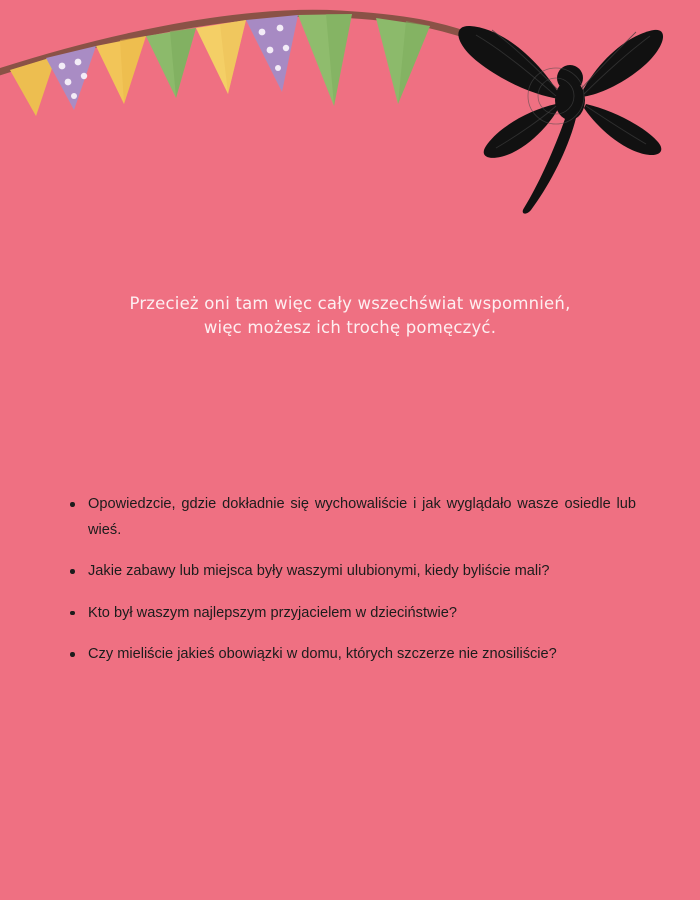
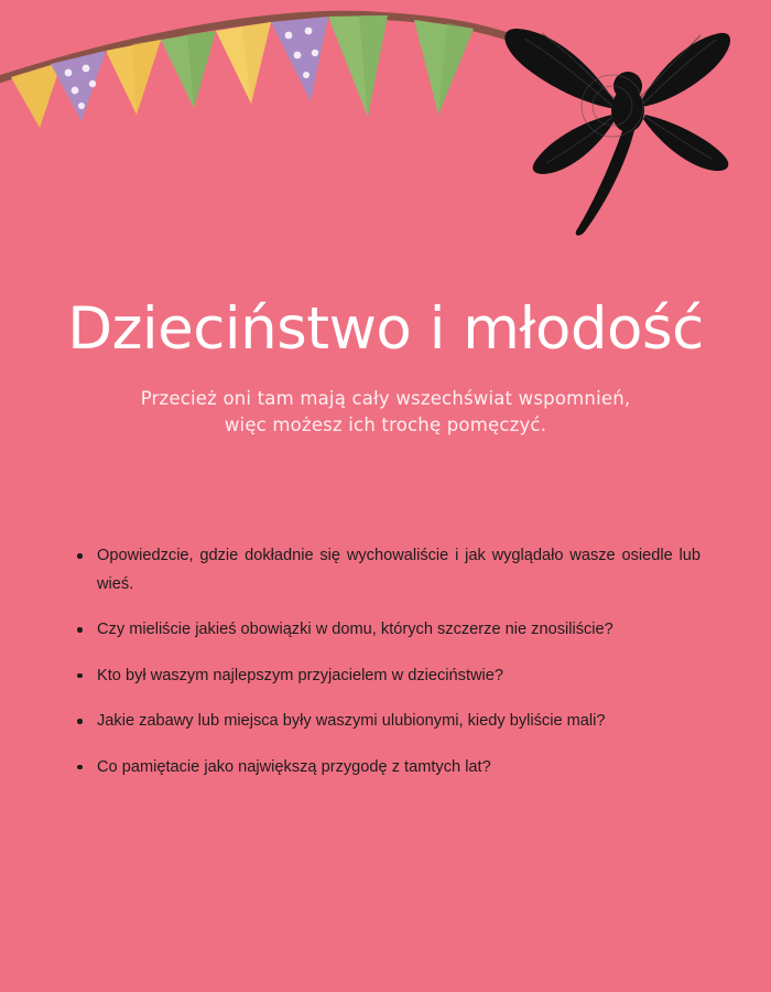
+ Dzieciństwo i młodość
- Przecież oni tam więc cały wszechświat wspomnień,
+ Przecież oni tam mają cały wszechświat wspomnień,
  więc możesz ich trochę pomęczyć.
  Opowiedzcie, gdzie dokładnie się wychowaliście i jak wyglądało wasze osiedle lub wieś.
- Jakie zabawy lub miejsca były waszymi ulubionymi, kiedy byliście mali?
+ Czy mieliście jakieś obowiązki w domu, których szczerze nie znosiliście?
  Kto był waszym najlepszym przyjacielem w dzieciństwie?
- Czy mieliście jakieś obowiązki w domu, których szczerze nie znosiliście?
+ Jakie zabawy lub miejsca były waszymi ulubionymi, kiedy byliście mali?
+ Co pamiętacie jako największą przygodę z tamtych lat?
